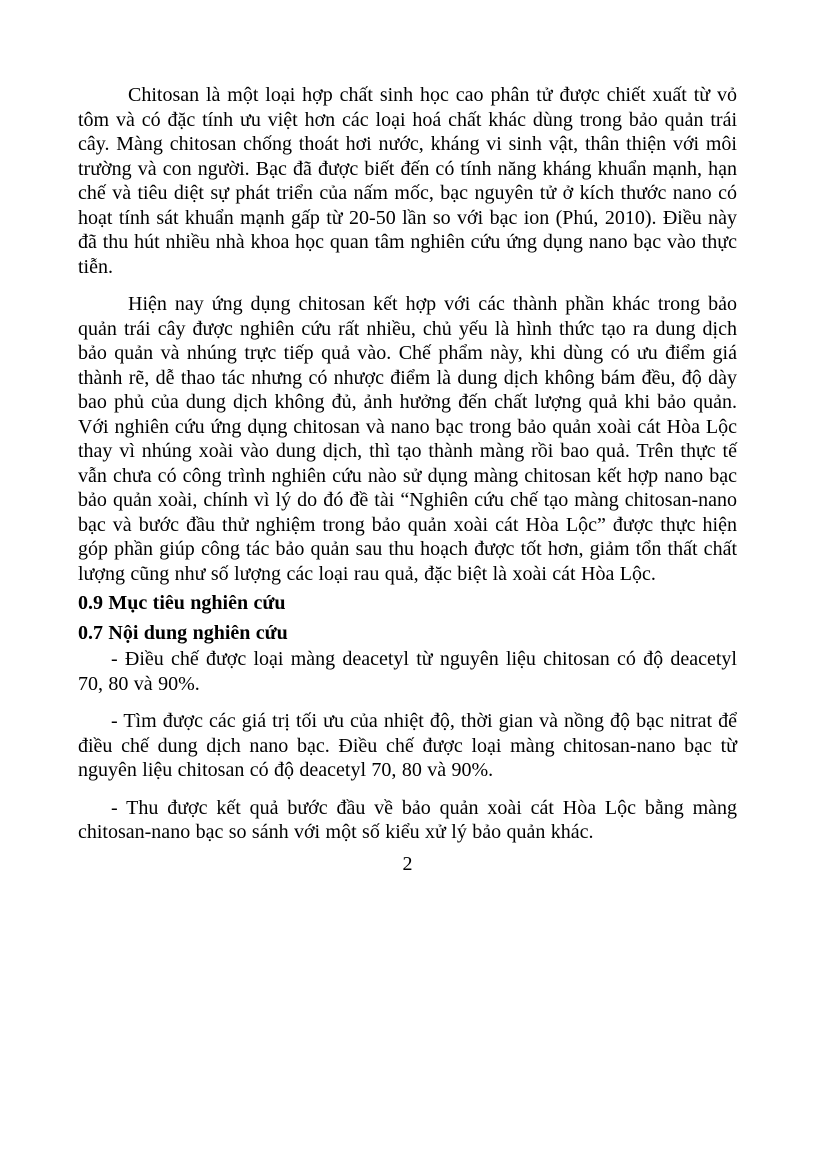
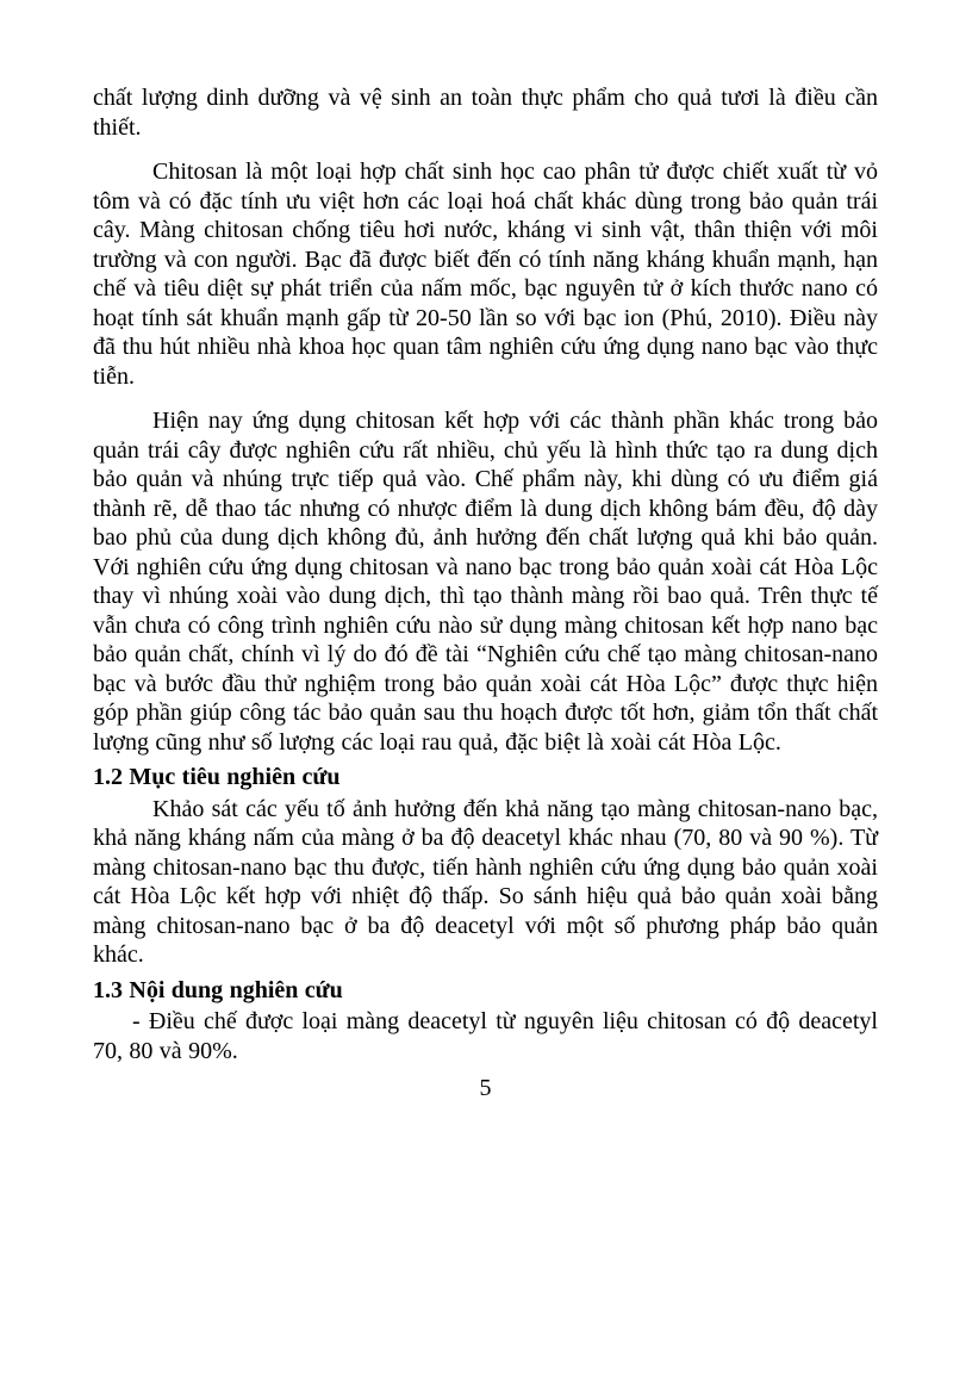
+ chất lượng dinh dưỡng và vệ sinh an toàn thực phẩm cho quả tươi là điều cần thiết.
- Chitosan là một loại hợp chất sinh học cao phân tử được chiết xuất từ vỏ tôm và có đặc tính ưu việt hơn các loại hoá chất khác dùng trong bảo quản trái cây. Màng chitosan chống thoát hơi nước, kháng vi sinh vật, thân thiện với môi trường và con người. Bạc đã được biết đến có tính năng kháng khuẩn mạnh, hạn chế và tiêu diệt sự phát triển của nấm mốc, bạc nguyên tử ở kích thước nano có hoạt tính sát khuẩn mạnh gấp từ 20-50 lần so với bạc ion (Phú, 2010). Điều này đã thu hút nhiều nhà khoa học quan tâm nghiên cứu ứng dụng nano bạc vào thực tiễn.
+ Chitosan là một loại hợp chất sinh học cao phân tử được chiết xuất từ vỏ tôm và có đặc tính ưu việt hơn các loại hoá chất khác dùng trong bảo quản trái cây. Màng chitosan chống tiêu hơi nước, kháng vi sinh vật, thân thiện với môi trường và con người. Bạc đã được biết đến có tính năng kháng khuẩn mạnh, hạn chế và tiêu diệt sự phát triển của nấm mốc, bạc nguyên tử ở kích thước nano có hoạt tính sát khuẩn mạnh gấp từ 20-50 lần so với bạc ion (Phú, 2010). Điều này đã thu hút nhiều nhà khoa học quan tâm nghiên cứu ứng dụng nano bạc vào thực tiễn.
- Hiện nay ứng dụng chitosan kết hợp với các thành phần khác trong bảo quản trái cây được nghiên cứu rất nhiều, chủ yếu là hình thức tạo ra dung dịch bảo quản và nhúng trực tiếp quả vào. Chế phẩm này, khi dùng có ưu điểm giá thành rẽ, dễ thao tác nhưng có nhược điểm là dung dịch không bám đều, độ dày bao phủ của dung dịch không đủ, ảnh hưởng đến chất lượng quả khi bảo quản. Với nghiên cứu ứng dụng chitosan và nano bạc trong bảo quản xoài cát Hòa Lộc thay vì nhúng xoài vào dung dịch, thì tạo thành màng rồi bao quả. Trên thực tế vẫn chưa có công trình nghiên cứu nào sử dụng màng chitosan kết hợp nano bạc bảo quản xoài, chính vì lý do đó đề tài “Nghiên cứu chế tạo màng chitosan-nano bạc và bước đầu thử nghiệm trong bảo quản xoài cát Hòa Lộc” được thực hiện góp phần giúp công tác bảo quản sau thu hoạch được tốt hơn, giảm tổn thất chất lượng cũng như số lượng các loại rau quả, đặc biệt là xoài cát Hòa Lộc.
+ Hiện nay ứng dụng chitosan kết hợp với các thành phần khác trong bảo quản trái cây được nghiên cứu rất nhiều, chủ yếu là hình thức tạo ra dung dịch bảo quản và nhúng trực tiếp quả vào. Chế phẩm này, khi dùng có ưu điểm giá thành rẽ, dễ thao tác nhưng có nhược điểm là dung dịch không bám đều, độ dày bao phủ của dung dịch không đủ, ảnh hưởng đến chất lượng quả khi bảo quản. Với nghiên cứu ứng dụng chitosan và nano bạc trong bảo quản xoài cát Hòa Lộc thay vì nhúng xoài vào dung dịch, thì tạo thành màng rồi bao quả. Trên thực tế vẫn chưa có công trình nghiên cứu nào sử dụng màng chitosan kết hợp nano bạc bảo quản chất, chính vì lý do đó đề tài “Nghiên cứu chế tạo màng chitosan-nano bạc và bước đầu thử nghiệm trong bảo quản xoài cát Hòa Lộc” được thực hiện góp phần giúp công tác bảo quản sau thu hoạch được tốt hơn, giảm tổn thất chất lượng cũng như số lượng các loại rau quả, đặc biệt là xoài cát Hòa Lộc.
- 0.9 Mục tiêu nghiên cứu
+ 1.2 Mục tiêu nghiên cứu
+ Khảo sát các yếu tố ảnh hưởng đến khả năng tạo màng chitosan-nano bạc, khả năng kháng nấm của màng ở ba độ deacetyl khác nhau (70, 80 và 90 %). Từ màng chitosan-nano bạc thu được, tiến hành nghiên cứu ứng dụng bảo quản xoài cát Hòa Lộc kết hợp với nhiệt độ thấp. So sánh hiệu quả bảo quản xoài bằng màng chitosan-nano bạc ở ba độ deacetyl với một số phương pháp bảo quản khác.
- 0.7 Nội dung nghiên cứu
+ 1.3 Nội dung nghiên cứu
  - Điều chế được loại màng deacetyl từ nguyên liệu chitosan có độ deacetyl 70, 80 và 90%.
- - Tìm được các giá trị tối ưu của nhiệt độ, thời gian và nồng độ bạc nitrat để điều chế dung dịch nano bạc. Điều chế được loại màng chitosan-nano bạc từ nguyên liệu chitosan có độ deacetyl 70, 80 và 90%.
- - Thu được kết quả bước đầu về bảo quản xoài cát Hòa Lộc bằng màng chitosan-nano bạc so sánh với một số kiểu xử lý bảo quản khác.
- 2
+ 5
